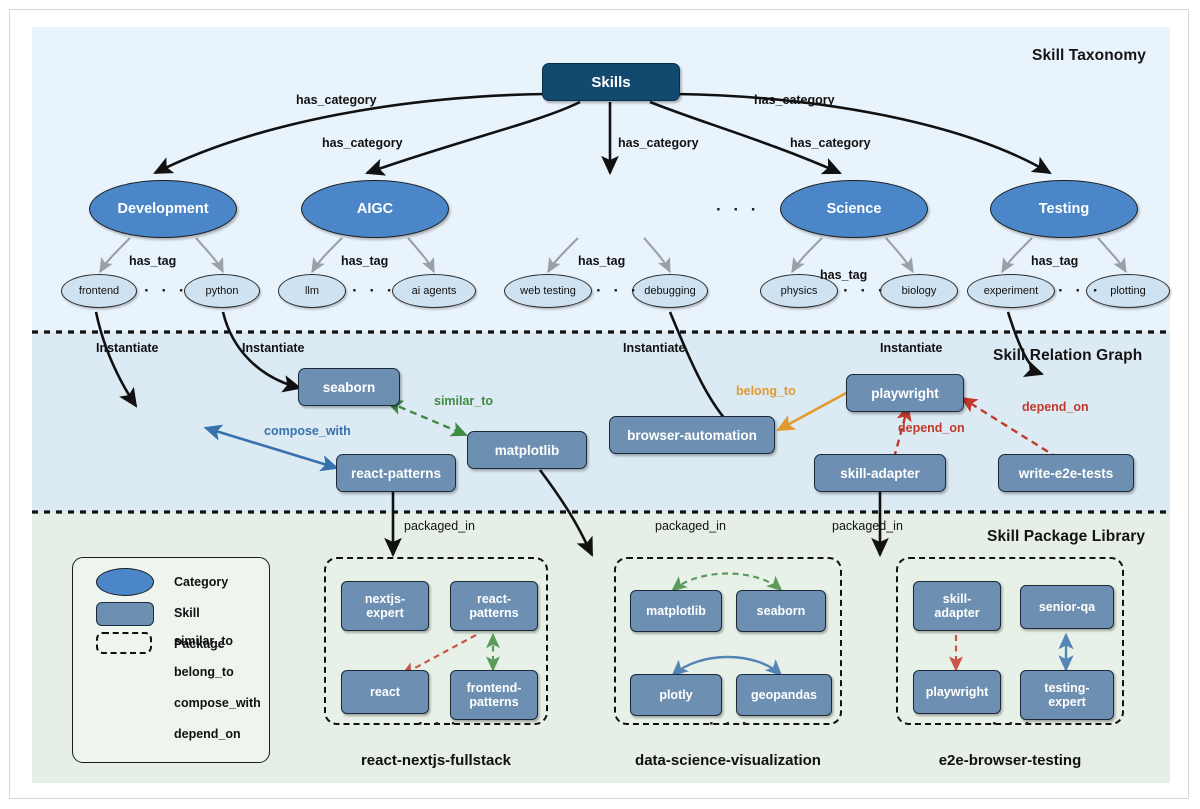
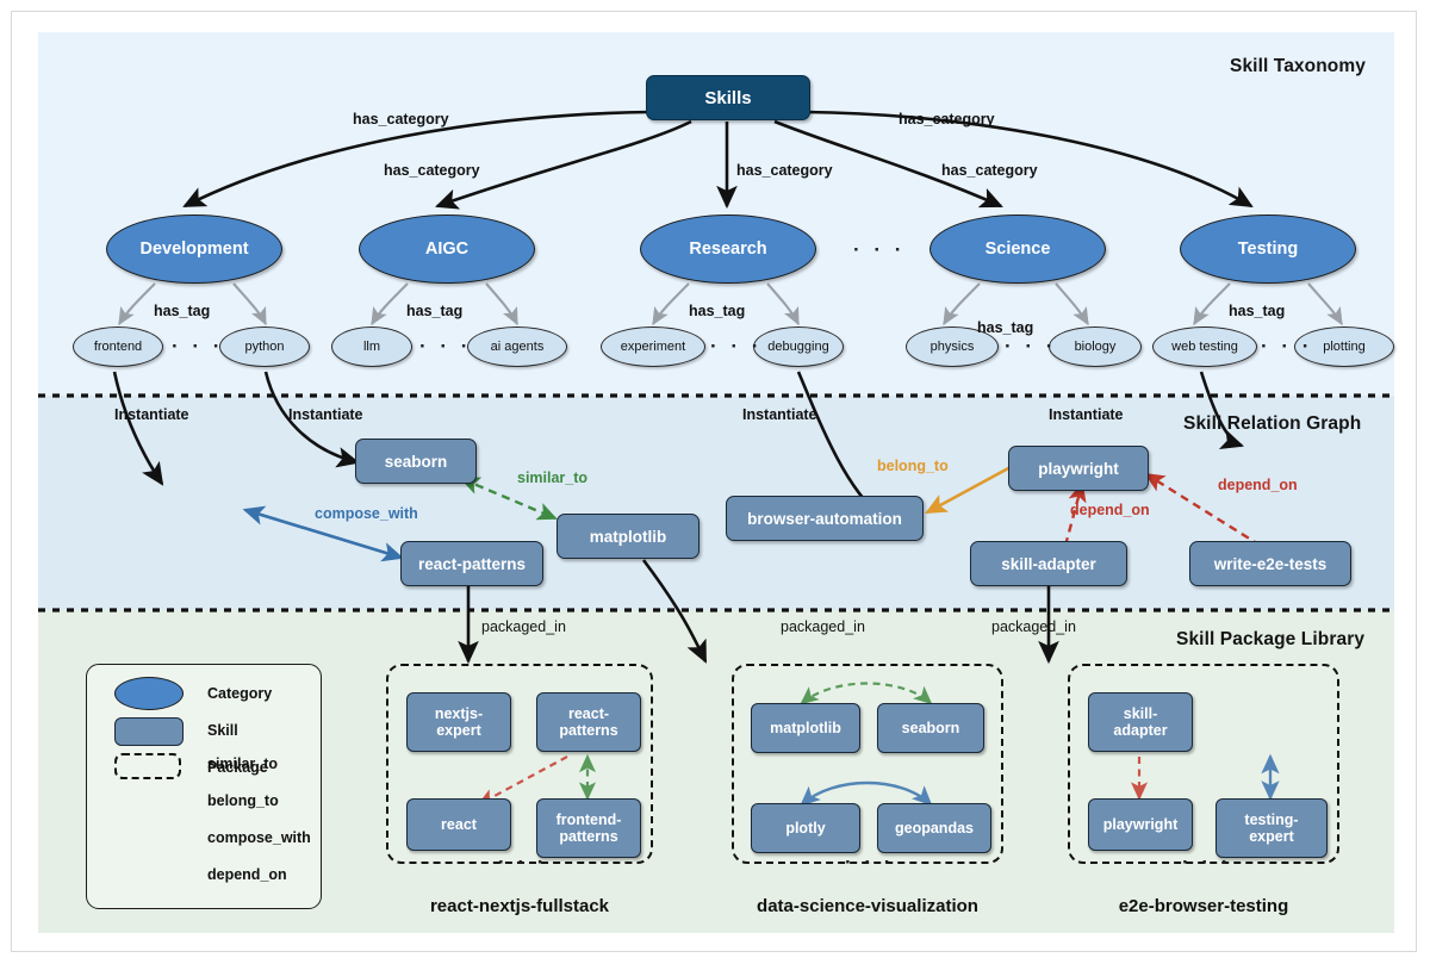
  Skill Taxonomy
  Skill Relation Graph
  Skill Package Library
  Skills
  Development
  AIGC
+ Research
  Science
  Testing
  · · ·
  frontend
  python
  · · ·
  llm
  ai agents
  · · ·
- web testing
+ experiment
  debugging
  · · ·
  physics
  biology
  · · ·
- experiment
+ web testing
  plotting
  · · ·
  has_category
  has_category
  has_category
  has_category
  has_category
  has_tag
  has_tag
  has_tag
  has_tag
  has_tag
  Instantiate
  Instantiate
  Instantiate
  Instantiate
  seaborn
  react-patterns
  matplotlib
  browser-automation
  playwright
  skill-adapter
  write-e2e-tests
  similar_to
  compose_with
  belong_to
  depend_on
  depend_on
  packaged_in
  packaged_in
  packaged_in
  nextjs-
  expert
  react-
  patterns
  react
  frontend-
  patterns
  · · ·
  react-nextjs-fullstack
  matplotlib
  seaborn
  plotly
  geopandas
  · · ·
  data-science-visualization
  skill-
  adapter
- senior-qa
  playwright
  testing-
  expert
  · · ·
  e2e-browser-testing
  Category
  Skill
  Package
  similar_to
  belong_to
  compose_with
  depend_on
